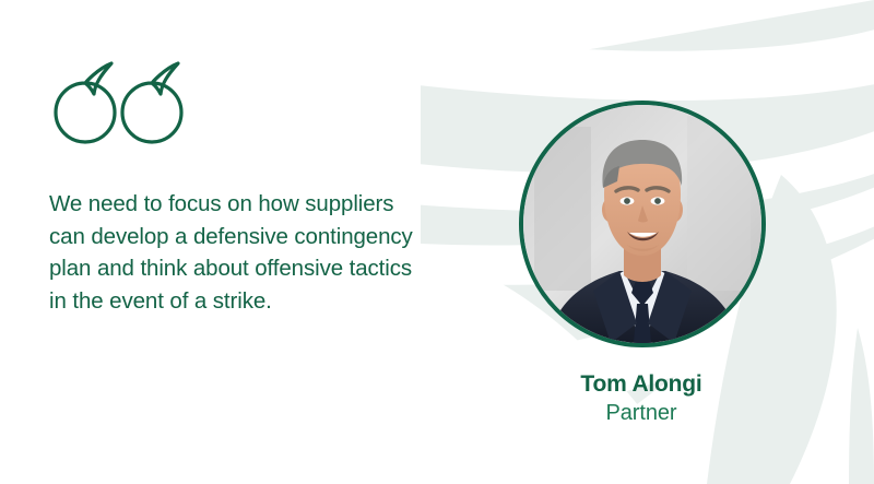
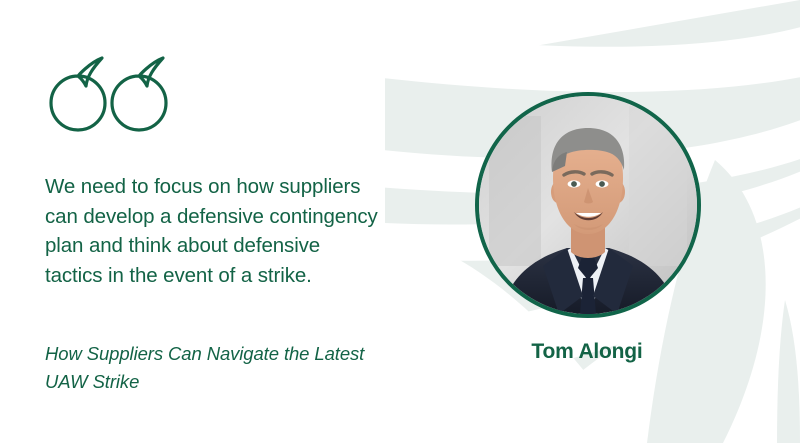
  Tom Alongi
- Partner
- We need to focus on how suppliers can develop a defensive contingency plan and think about offensive tactics in the event of a strike.
+ We need to focus on how suppliers can develop a defensive contingency plan and think about defensive tactics in the event of a strike.
+ How Suppliers Can Navigate the Latest UAW Strike
